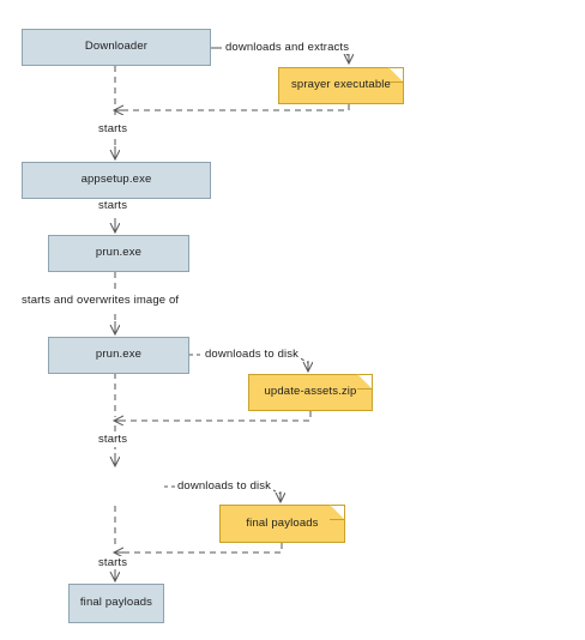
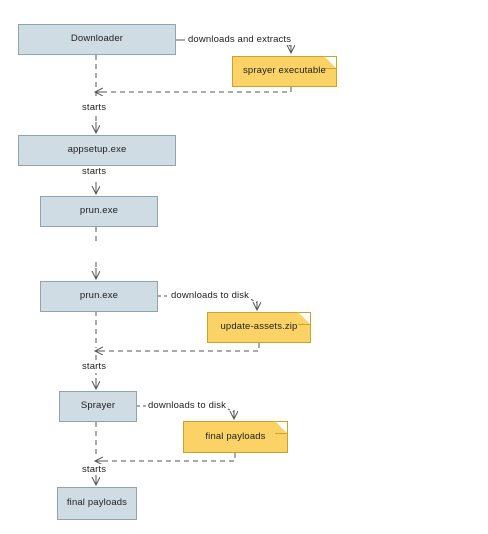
  Downloader
  sprayer executable
  appsetup.exe
  prun.exe
  prun.exe
  update-assets.zip
+ Sprayer
  final payloads
  final payloads
  downloads and extracts
  starts
  starts
- starts and overwrites image of
  downloads to disk
  starts
  downloads to disk
  starts
